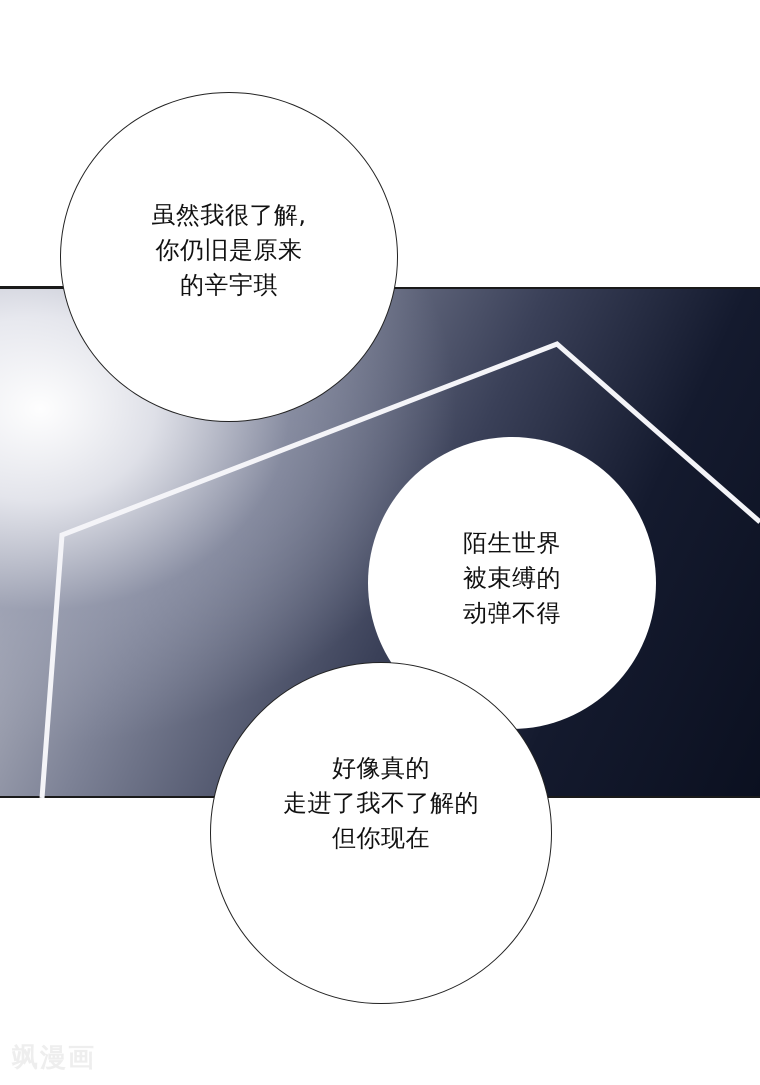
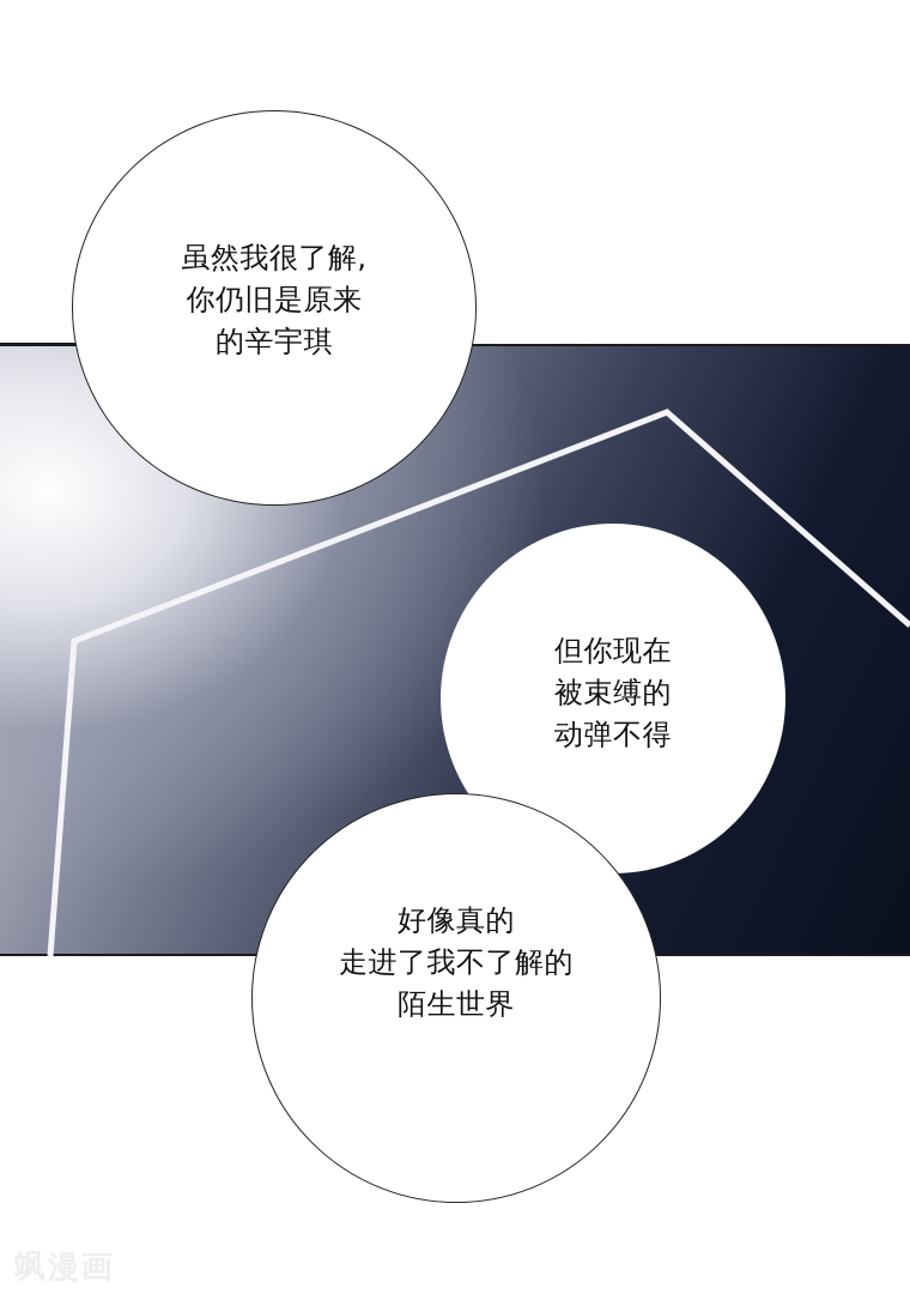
  虽然我很了解,
  你仍旧是原来
  的辛宇琪
- 陌生世界
+ 但你现在
  被束缚的
  动弹不得
  好像真的
  走进了我不了解的
- 但你现在
+ 陌生世界
